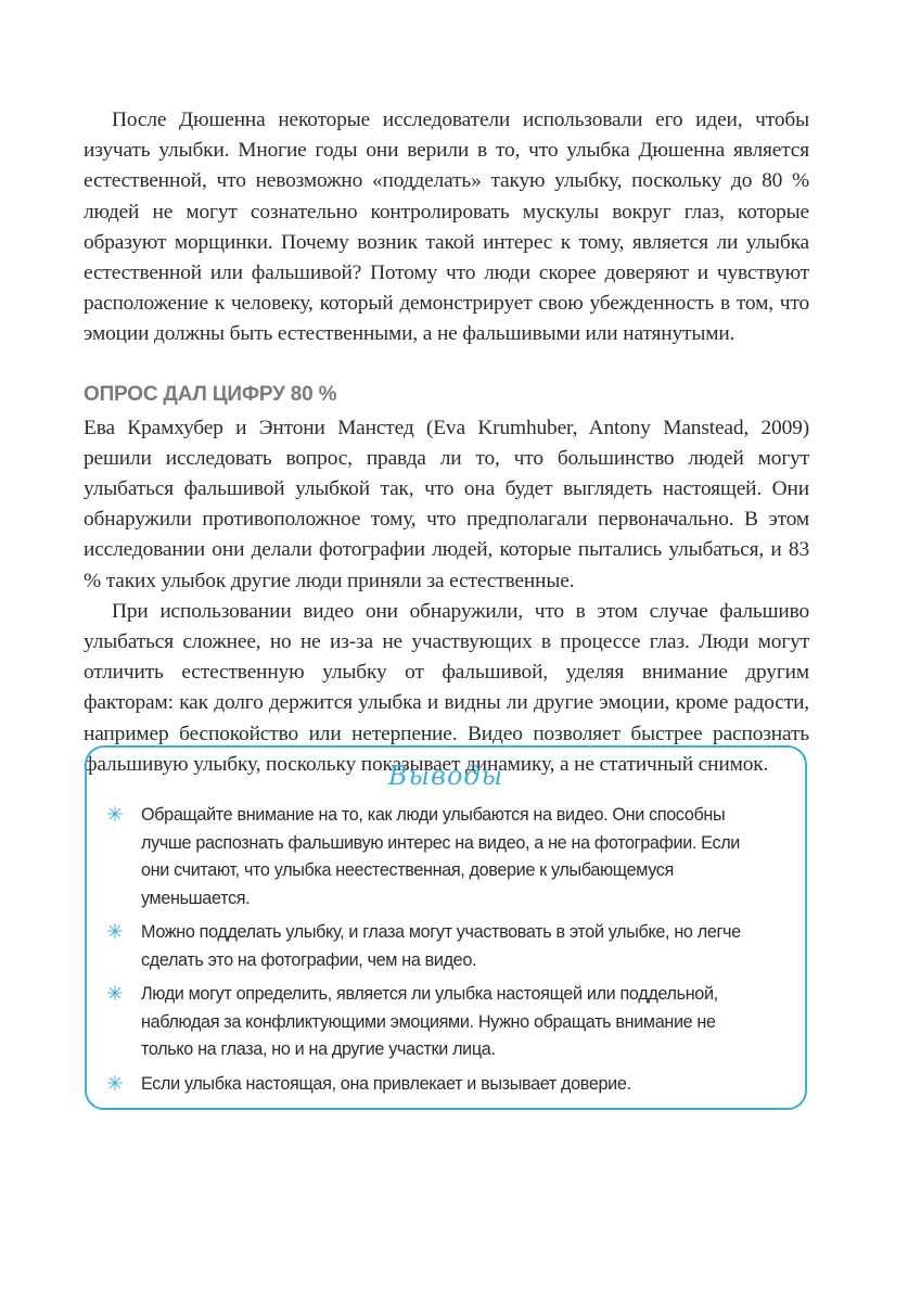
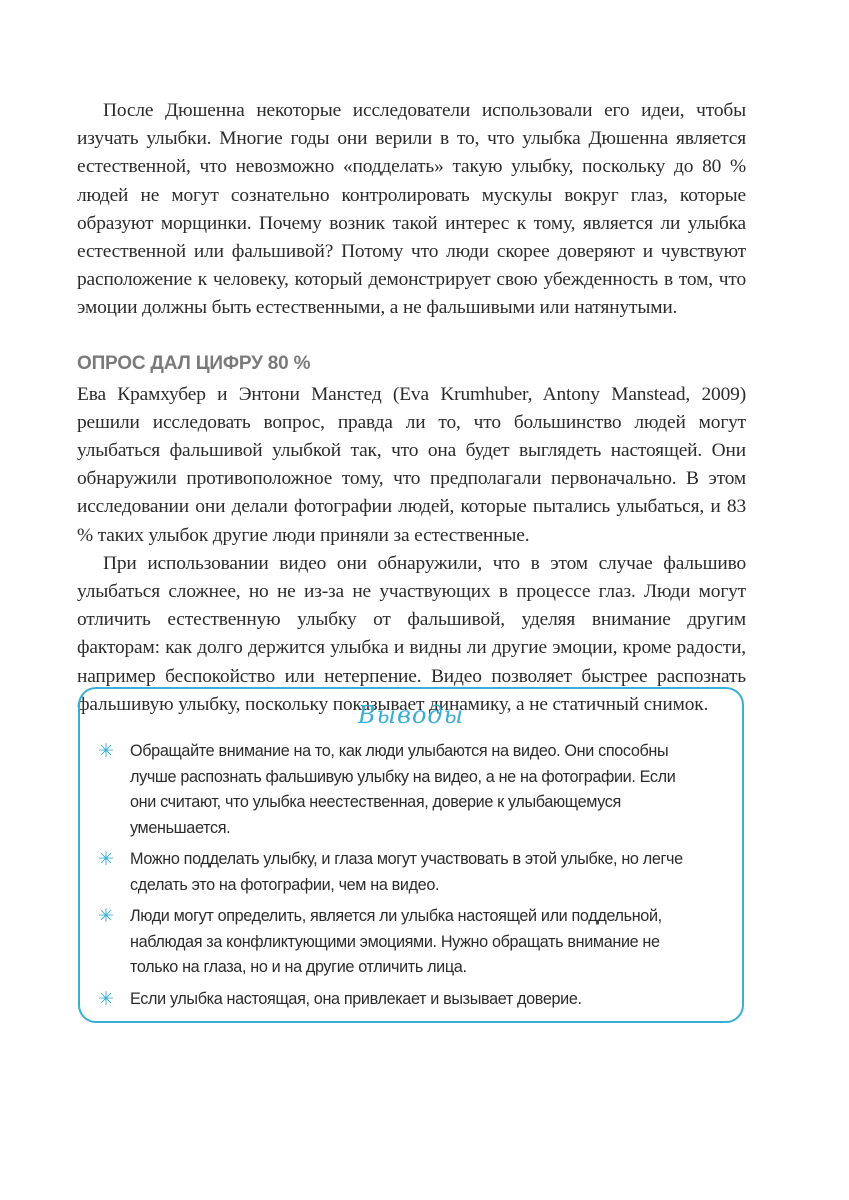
  После Дюшенна некоторые исследователи использовали его идеи, чтобы изучать улыбки. Многие годы они верили в то, что улыбка Дюшенна является естественной, что невозможно «подделать» такую улыбку, поскольку до 80 % людей не могут сознательно контролировать мускулы вокруг глаз, которые образуют морщинки. Почему возник такой интерес к тому, является ли улыбка естественной или фальшивой? Потому что люди скорее доверяют и чувствуют расположение к человеку, который демонстрирует свою убежденность в том, что эмоции должны быть естественными, а не фальшивыми или натянутыми.
  ОПРОС ДАЛ ЦИФРУ 80 %
  Ева Крамхубер и Энтони Манстед (Eva Krumhuber, Antony Manstead, 2009) решили исследовать вопрос, правда ли то, что большинство людей могут улыбаться фальшивой улыбкой так, что она будет выглядеть настоящей. Они обнаружили противоположное тому, что предполагали первоначально. В этом исследовании они делали фотографии людей, которые пытались улыбаться, и 83 % таких улыбок другие люди приняли за естественные.
  При использовании видео они обнаружили, что в этом случае фальшиво улыбаться сложнее, но не из-за не участвующих в процессе глаз. Люди могут отличить естественную улыбку от фальшивой, уделяя внимание другим факторам: как долго держится улыбка и видны ли другие эмоции, кроме радости, например беспокойство или нетерпение. Видео позволяет быстрее распознать фальшивую улыбку, поскольку показывает динамику, а не статичный снимок.
  Выводы
  ✳
- Обращайте внимание на то, как люди улыбаются на видео. Они способны лучше распознать фальшивую интерес на видео, а не на фотографии. Если они считают, что улыбка неестественная, доверие к улыбающемуся уменьшается.
+ Обращайте внимание на то, как люди улыбаются на видео. Они способны лучше распознать фальшивую улыбку на видео, а не на фотографии. Если они считают, что улыбка неестественная, доверие к улыбающемуся уменьшается.
  ✳
  Можно подделать улыбку, и глаза могут участвовать в этой улыбке, но легче сделать это на фотографии, чем на видео.
  ✳
- Люди могут определить, является ли улыбка настоящей или поддельной, наблюдая за конфликтующими эмоциями. Нужно обращать внимание не только на глаза, но и на другие участки лица.
+ Люди могут определить, является ли улыбка настоящей или поддельной, наблюдая за конфликтующими эмоциями. Нужно обращать внимание не только на глаза, но и на другие отличить лица.
  ✳
  Если улыбка настоящая, она привлекает и вызывает доверие.
